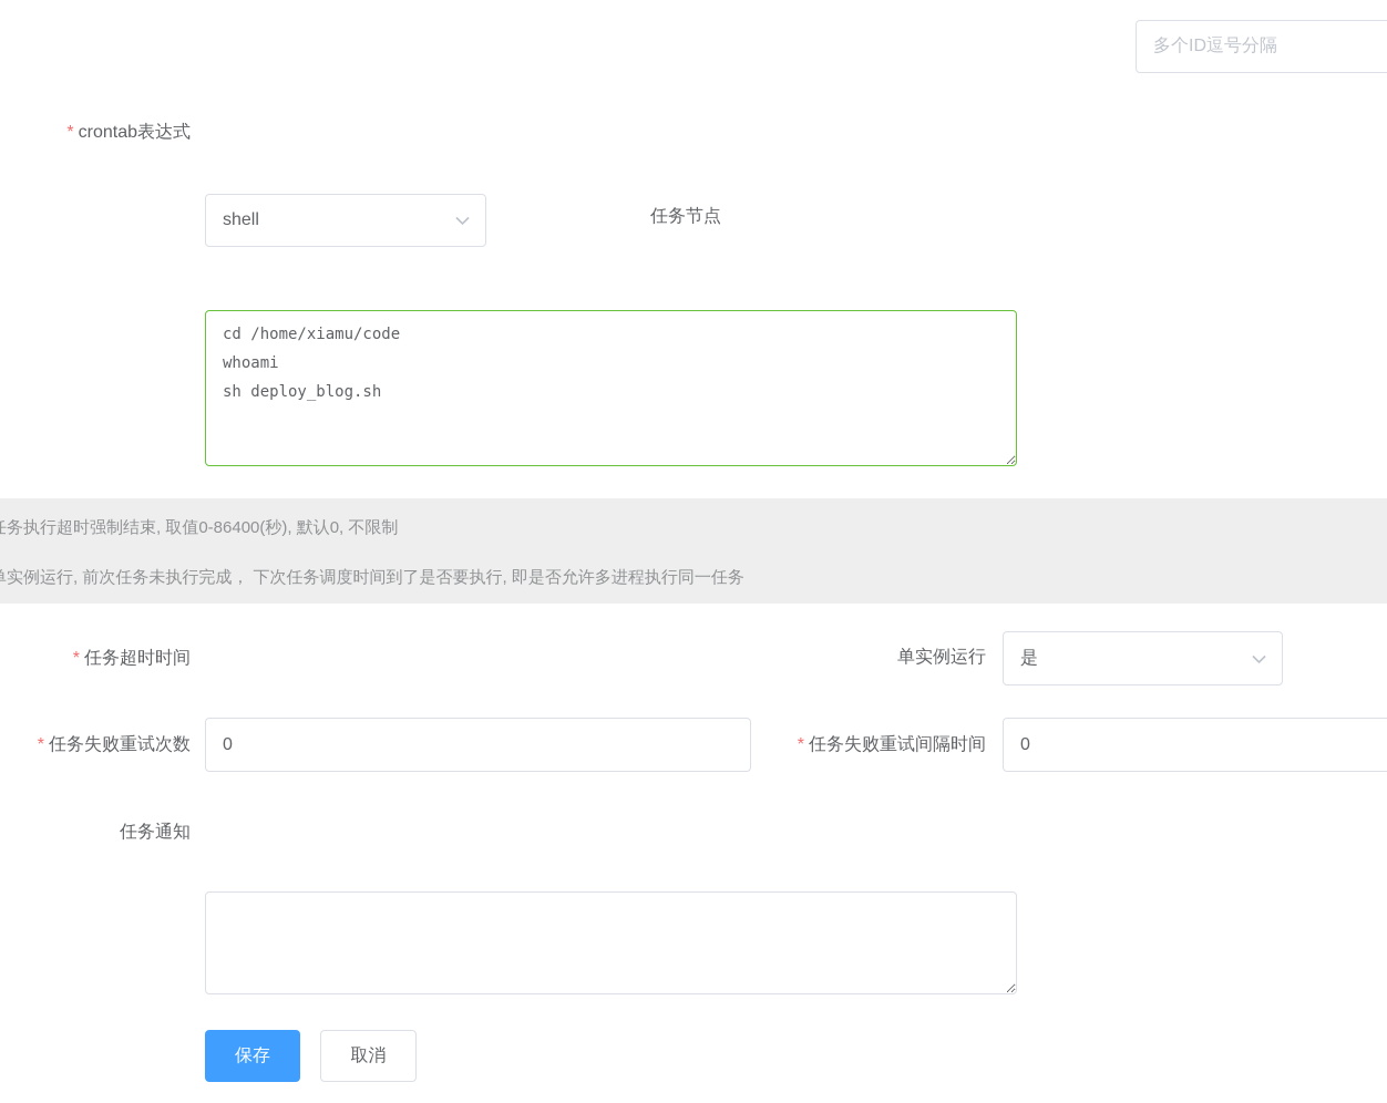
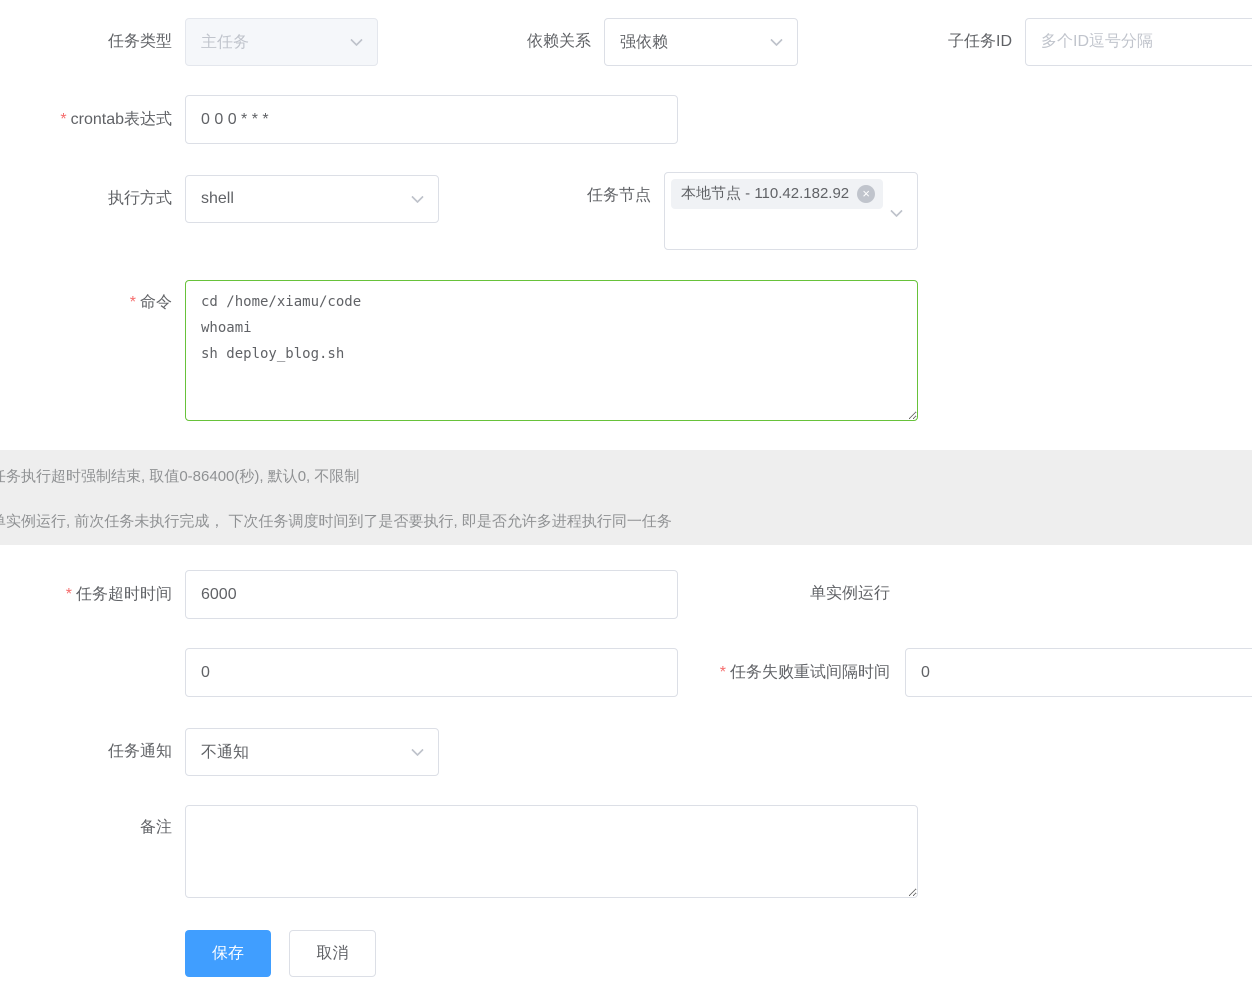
+ 任务类型
+ 主任务
+ 依赖关系
+ 强依赖
+ 子任务ID
  多个ID逗号分隔
  * crontab表达式
+ 0 0 0 * * *
+ 执行方式
  shell
  任务节点
+ 本地节点 - 110.42.182.92
+ ×
+ * 命令
  cd /home/xiamu/code
  whoami
  sh deploy_blog.sh
  务执行超时强制结束, 取值0-86400(秒), 默认0, 不限制
  实例运行, 前次任务未执行完成， 下次任务调度时间到了是否要执行, 即是否允许多进程执行同一任务
  * 任务超时时间
+ 6000
  单实例运行
- 是
- * 任务失败重试次数
  0
  * 任务失败重试间隔时间
  0
  任务通知
+ 不通知
+ 备注
  保存
  取消
